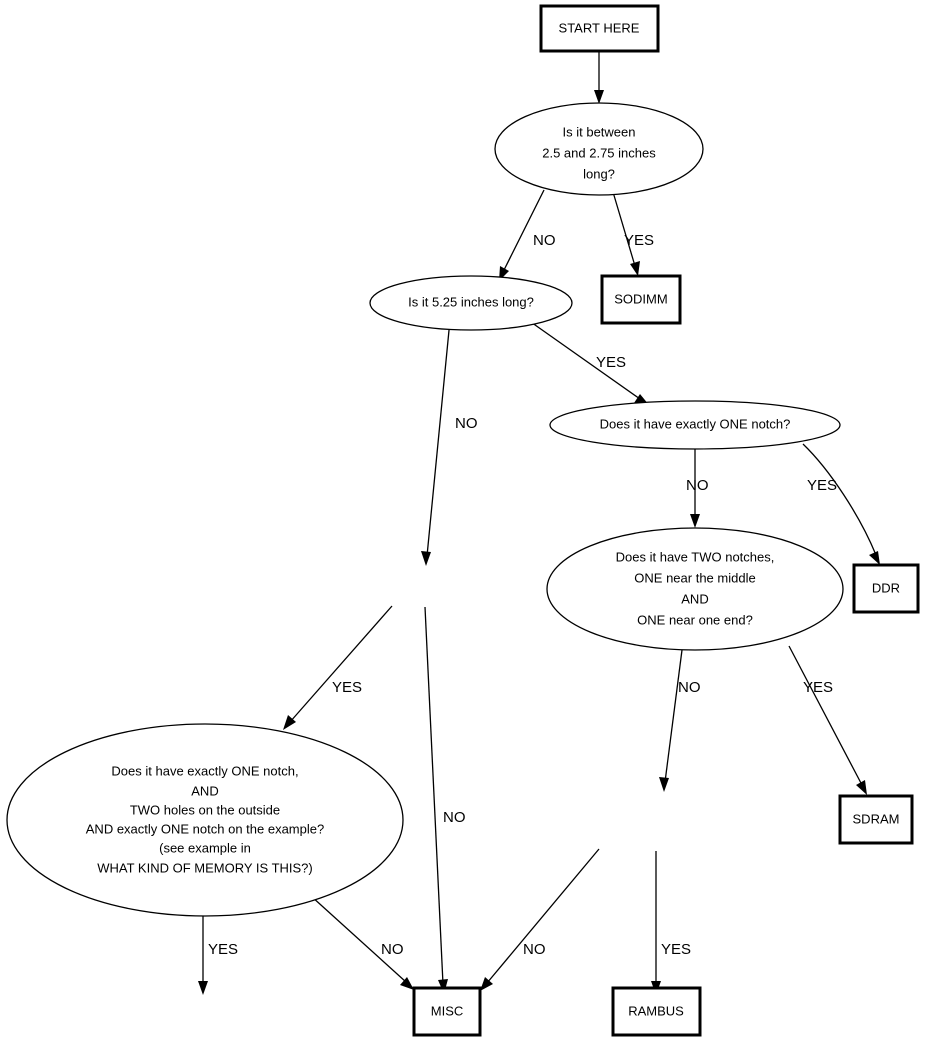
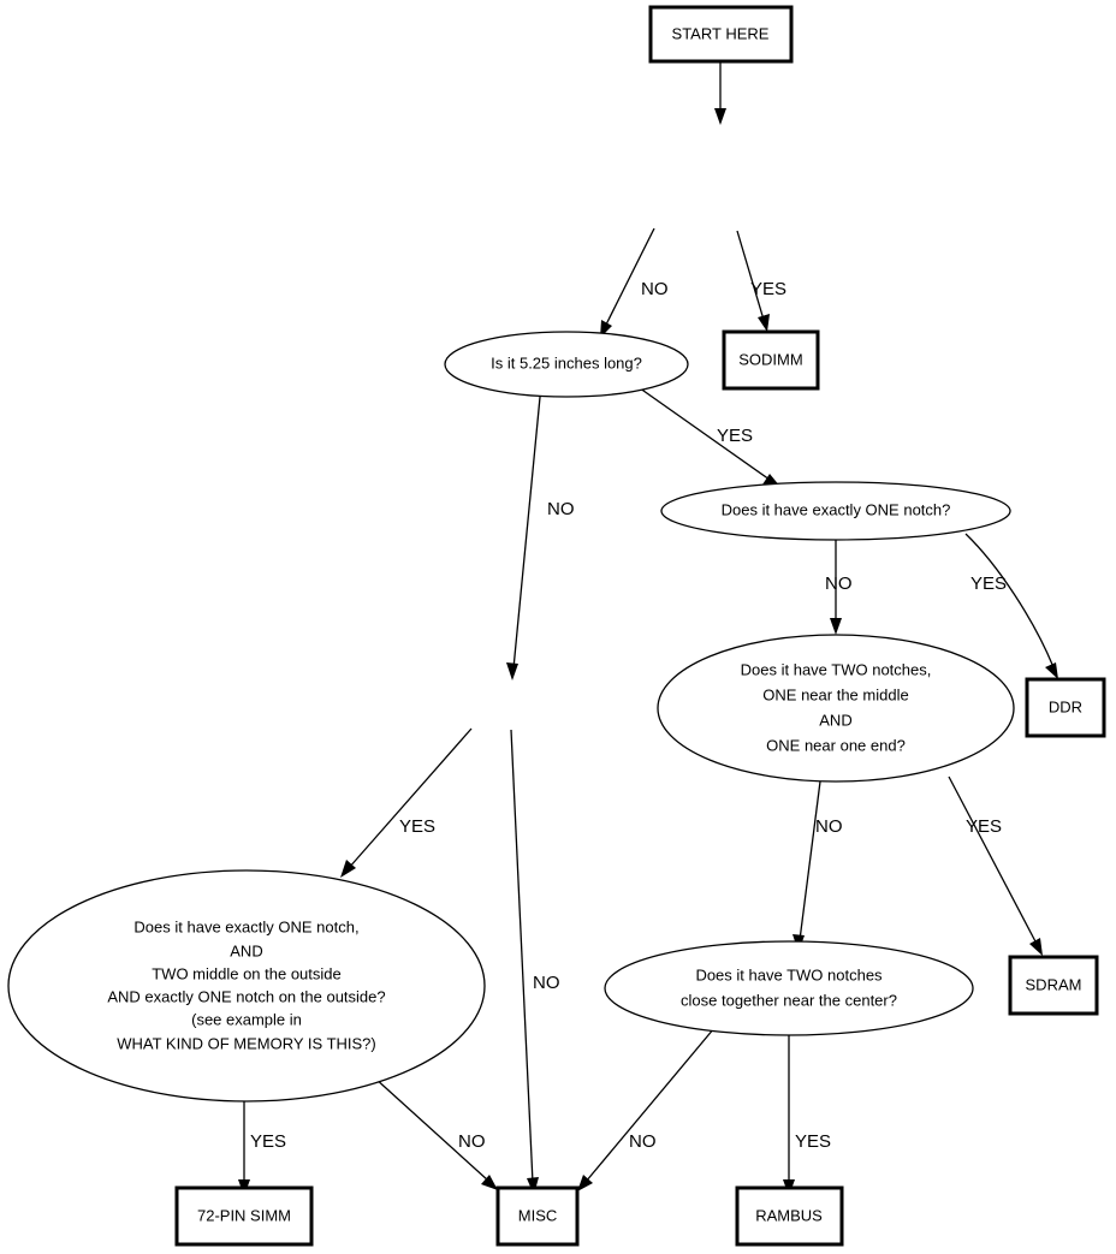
  NO
  YES
  YES
  NO
  NO
  YES
  NO
  YES
  YES
  NO
  YES
  NO
  YES
  NO
  START HERE
- Is it between
- 2.5 and 2.75 inches
- long?
  SODIMM
  Is it 5.25 inches long?
  Does it have exactly ONE notch?
  DDR
  Does it have TWO notches,
  ONE near the middle
  AND
  ONE near one end?
  SDRAM
  Does it have exactly ONE notch,
  AND
- TWO holes on the outside
+ TWO middle on the outside
- AND exactly ONE notch on the example?
+ AND exactly ONE notch on the outside?
  (see example in
  WHAT KIND OF MEMORY IS THIS?)
+ Does it have TWO notches
+ close together near the center?
+ 72-PIN SIMM
  MISC
  RAMBUS
